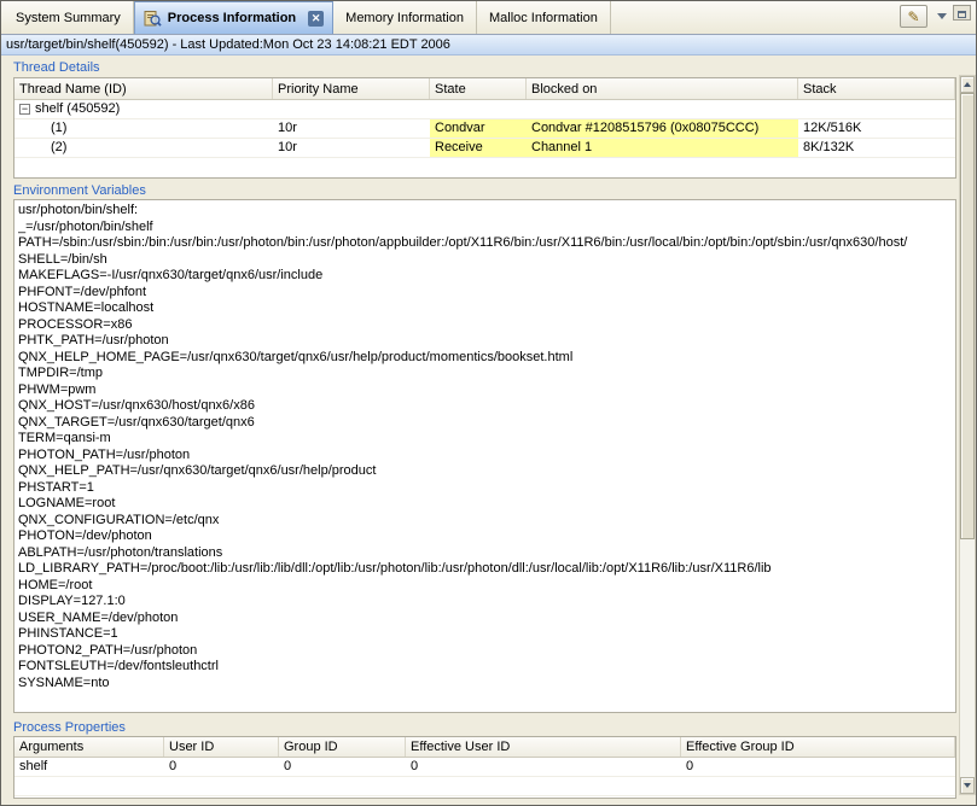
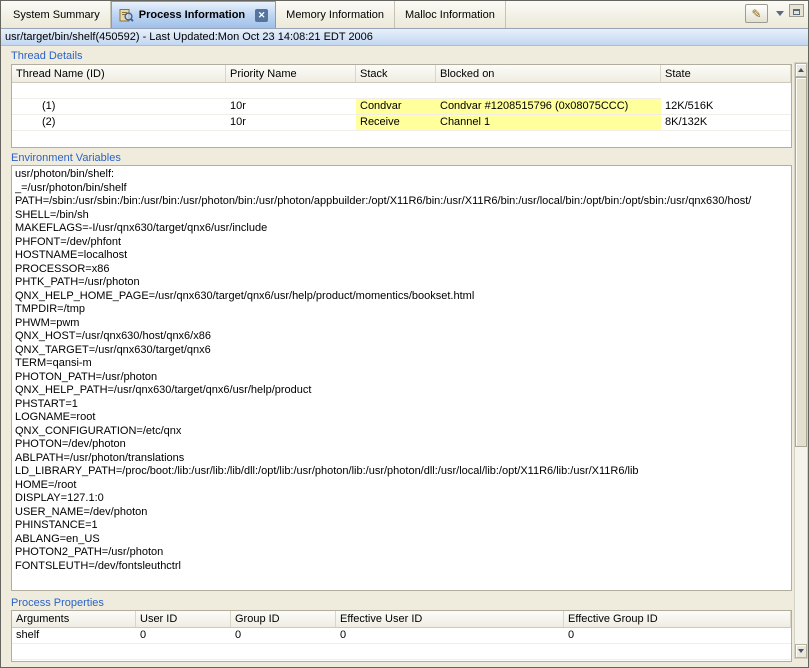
  System Summary
  Process Information
  ✕
  Memory Information
  Malloc Information
  ✎
  usr/target/bin/shelf(450592) - Last Updated:Mon Oct 23 14:08:21 EDT 2006
  Thread Details
  Thread Name (ID)
  Priority Name
- State
+ Stack
  Blocked on
- Stack
+ State
- −
- shelf (450592)
  (1)
  10r
  Condvar
  Condvar #1208515796 (0x08075CCC)
  12K/516K
  (2)
  10r
  Receive
  Channel 1
  8K/132K
  Environment Variables
  usr/photon/bin/shelf:
  _=/usr/photon/bin/shelf
  PATH=/sbin:/usr/sbin:/bin:/usr/bin:/usr/photon/bin:/usr/photon/appbuilder:/opt/X11R6/bin:/usr/X11R6/bin:/usr/local/bin:/opt/bin:/opt/sbin:/usr/qnx630/host/
  SHELL=/bin/sh
  MAKEFLAGS=-I/usr/qnx630/target/qnx6/usr/include
  PHFONT=/dev/phfont
  HOSTNAME=localhost
  PROCESSOR=x86
  PHTK_PATH=/usr/photon
  QNX_HELP_HOME_PAGE=/usr/qnx630/target/qnx6/usr/help/product/momentics/bookset.html
  TMPDIR=/tmp
  PHWM=pwm
  QNX_HOST=/usr/qnx630/host/qnx6/x86
  QNX_TARGET=/usr/qnx630/target/qnx6
  TERM=qansi-m
  PHOTON_PATH=/usr/photon
  QNX_HELP_PATH=/usr/qnx630/target/qnx6/usr/help/product
  PHSTART=1
  LOGNAME=root
  QNX_CONFIGURATION=/etc/qnx
  PHOTON=/dev/photon
  ABLPATH=/usr/photon/translations
  LD_LIBRARY_PATH=/proc/boot:/lib:/usr/lib:/lib/dll:/opt/lib:/usr/photon/lib:/usr/photon/dll:/usr/local/lib:/opt/X11R6/lib:/usr/X11R6/lib
  HOME=/root
  DISPLAY=127.1:0
  USER_NAME=/dev/photon
  PHINSTANCE=1
+ ABLANG=en_US
  PHOTON2_PATH=/usr/photon
  FONTSLEUTH=/dev/fontsleuthctrl
- SYSNAME=nto
  Process Properties
  Arguments
  User ID
  Group ID
  Effective User ID
  Effective Group ID
  shelf
  0
  0
  0
  0
